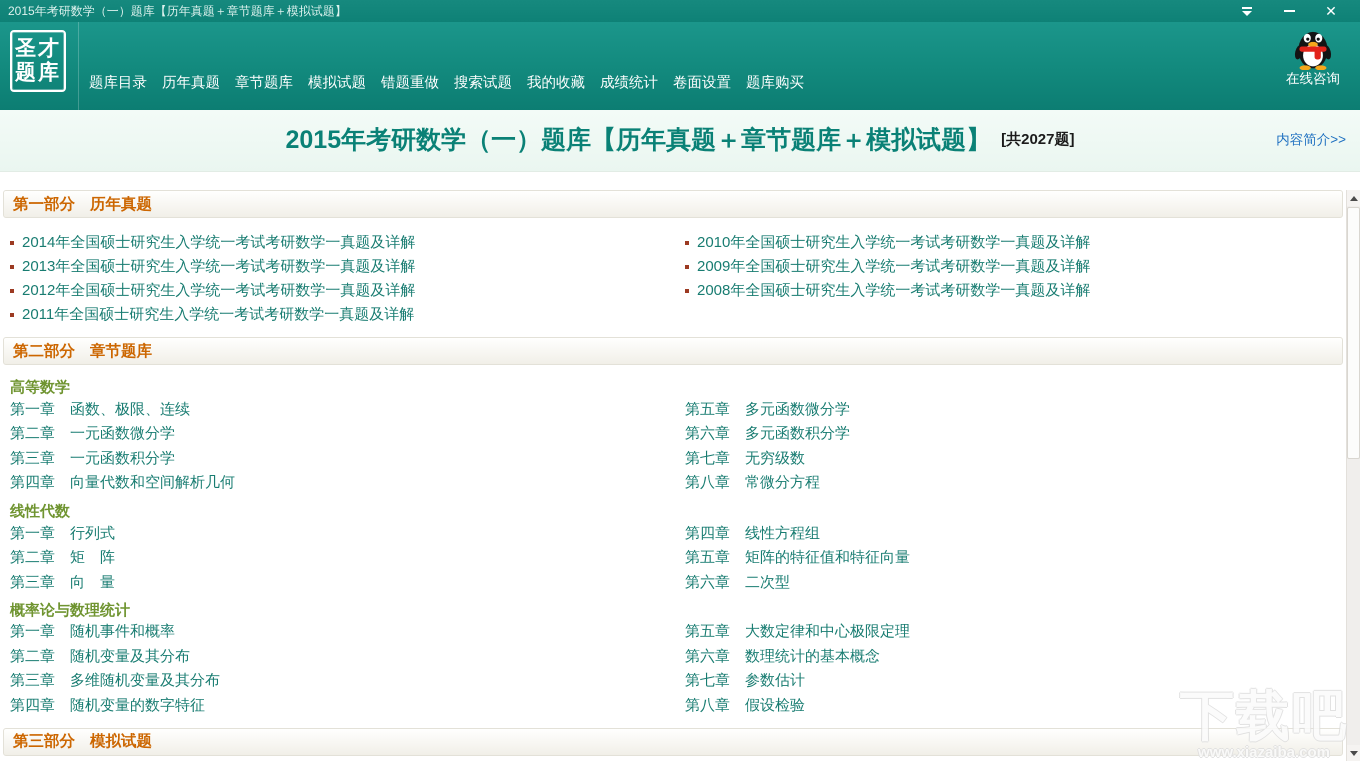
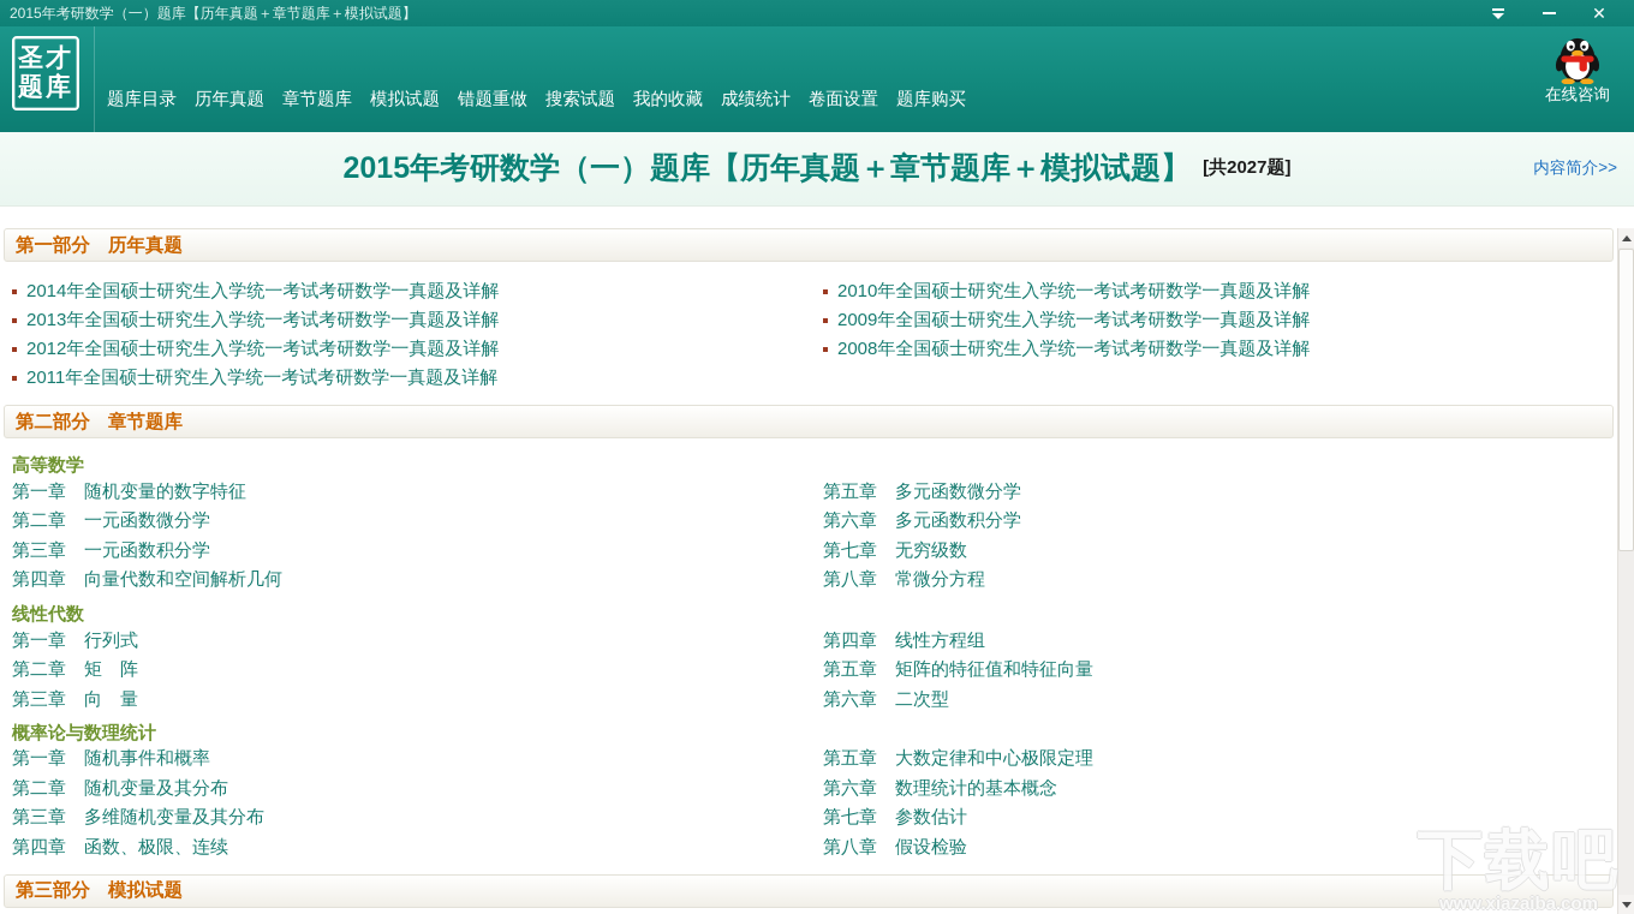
  2015年考研数学（一）题库【历年真题＋章节题库＋模拟试题】
  ✕
  圣才
  题库
  题库目录
  历年真题
  章节题库
  模拟试题
  错题重做
  搜索试题
  我的收藏
  成绩统计
  卷面设置
  题库购买
  在线咨询
  2015年考研数学（一）题库【历年真题＋章节题库＋模拟试题】
  [共2027题]
  内容简介>>
  第一部分
  历年真题
  2014年全国硕士研究生入学统一考试考研数学一真题及详解
  2013年全国硕士研究生入学统一考试考研数学一真题及详解
  2012年全国硕士研究生入学统一考试考研数学一真题及详解
  2011年全国硕士研究生入学统一考试考研数学一真题及详解
  2010年全国硕士研究生入学统一考试考研数学一真题及详解
  2009年全国硕士研究生入学统一考试考研数学一真题及详解
  2008年全国硕士研究生入学统一考试考研数学一真题及详解
  第二部分
  章节题库
  高等数学
- 第一章 函数、极限、连续
+ 第一章 随机变量的数字特征
  第二章 一元函数微分学
  第三章 一元函数积分学
  第四章 向量代数和空间解析几何
  第五章 多元函数微分学
  第六章 多元函数积分学
  第七章 无穷级数
  第八章 常微分方程
  线性代数
  第一章 行列式
  第二章 矩 阵
  第三章 向 量
  第四章 线性方程组
  第五章 矩阵的特征值和特征向量
  第六章 二次型
  概率论与数理统计
  第一章 随机事件和概率
  第二章 随机变量及其分布
  第三章 多维随机变量及其分布
- 第四章 随机变量的数字特征
+ 第四章 函数、极限、连续
  第五章 大数定律和中心极限定理
  第六章 数理统计的基本概念
  第七章 参数估计
  第八章 假设检验
  第三部分
  模拟试题
  下载吧
  www.xiazaiba.com
